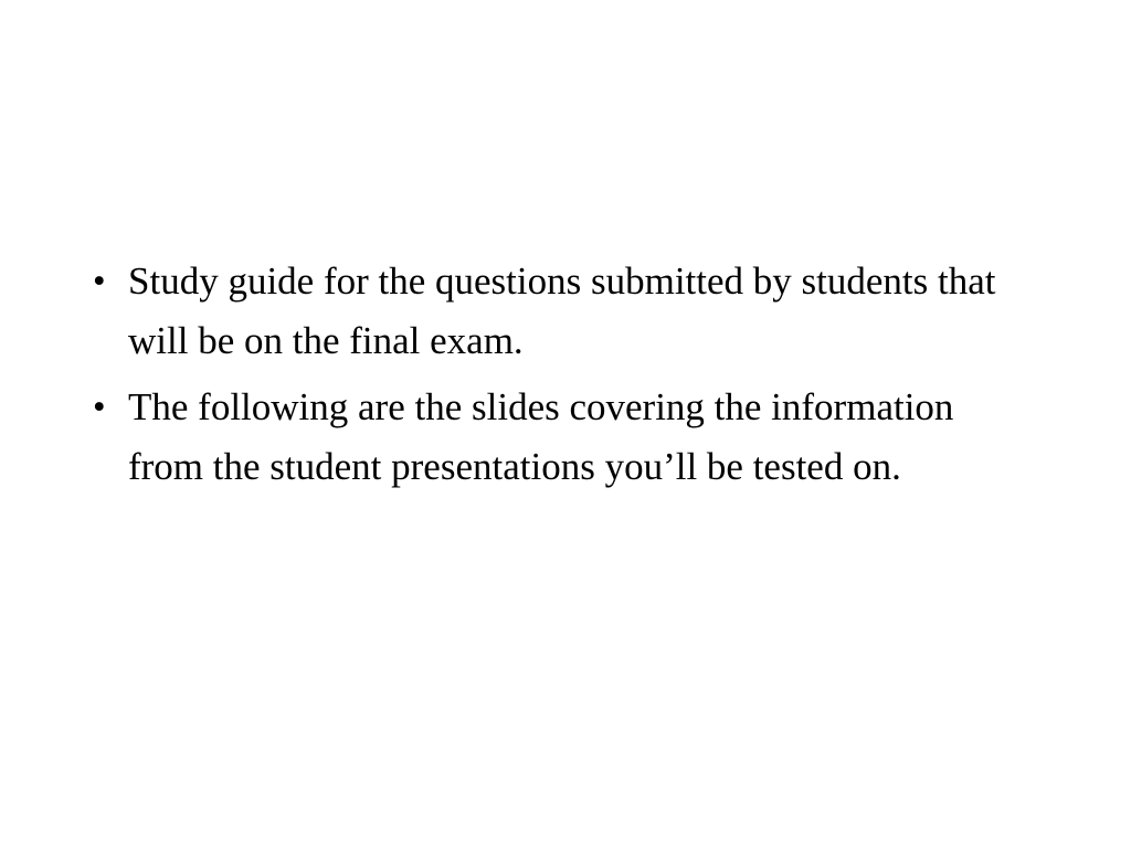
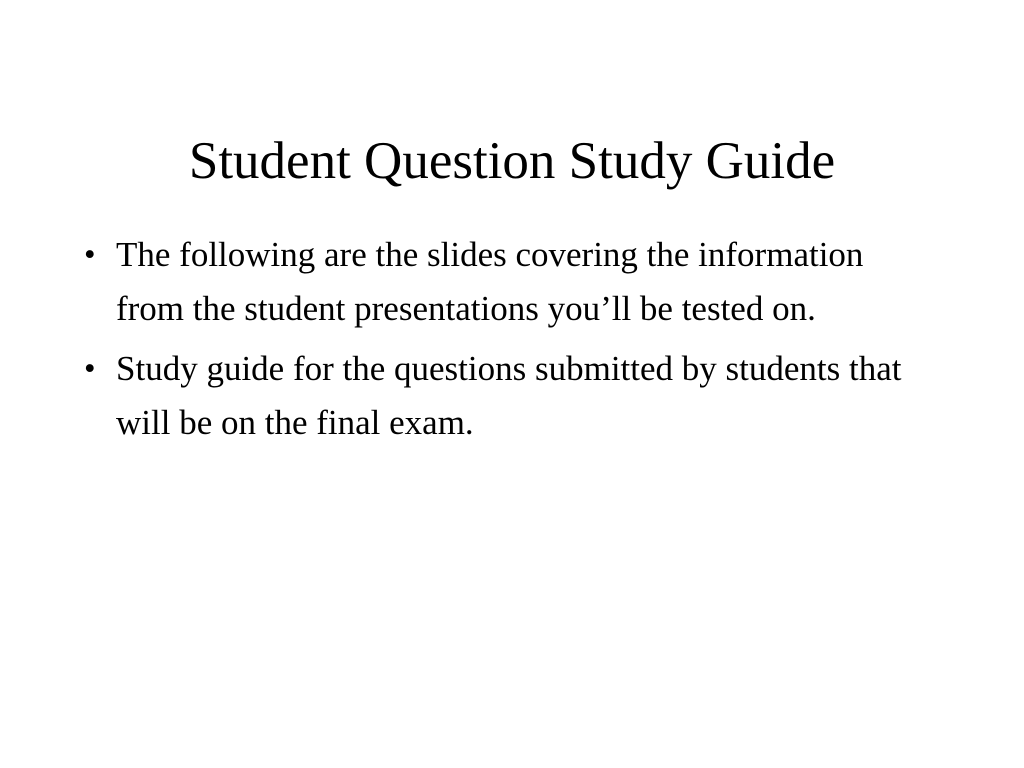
+ Student Question Study Guide
  •
- Study guide for the questions submitted by students that will be on the final exam.
+ The following are the slides covering the information from the student presentations you’ll be tested on.
  •
- The following are the slides covering the information from the student presentations you’ll be tested on.
+ Study guide for the questions submitted by students that will be on the final exam.
